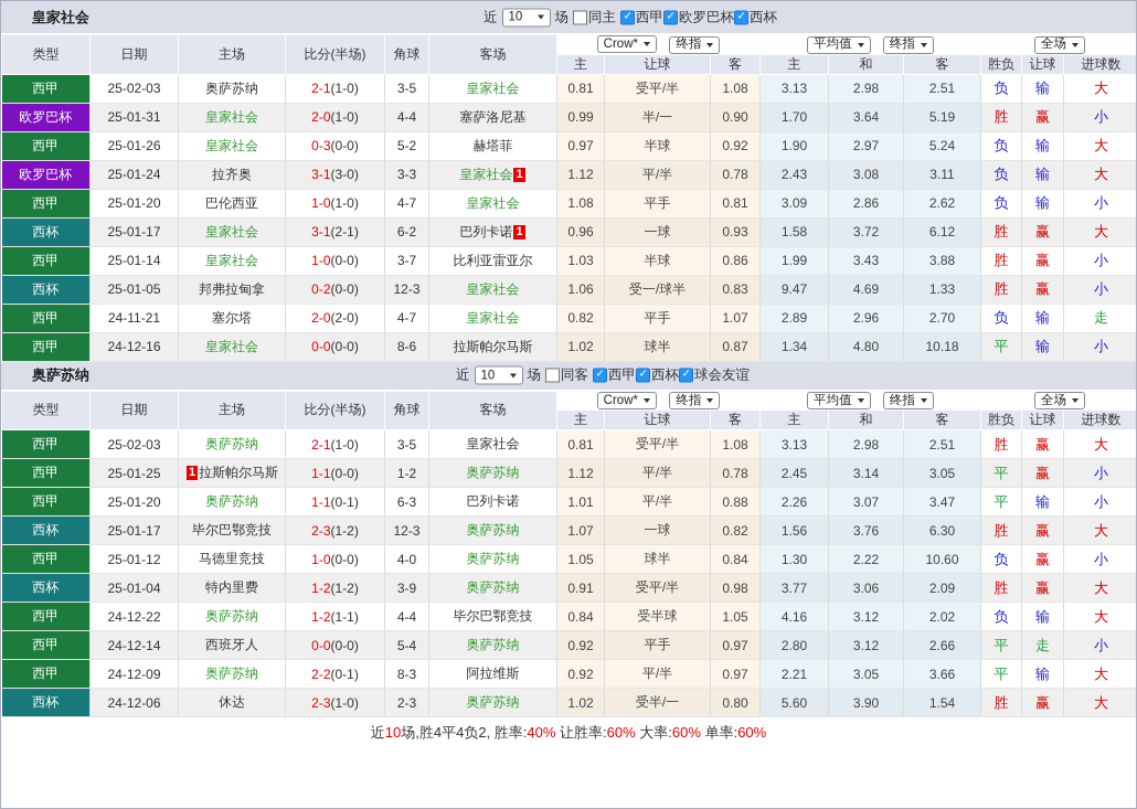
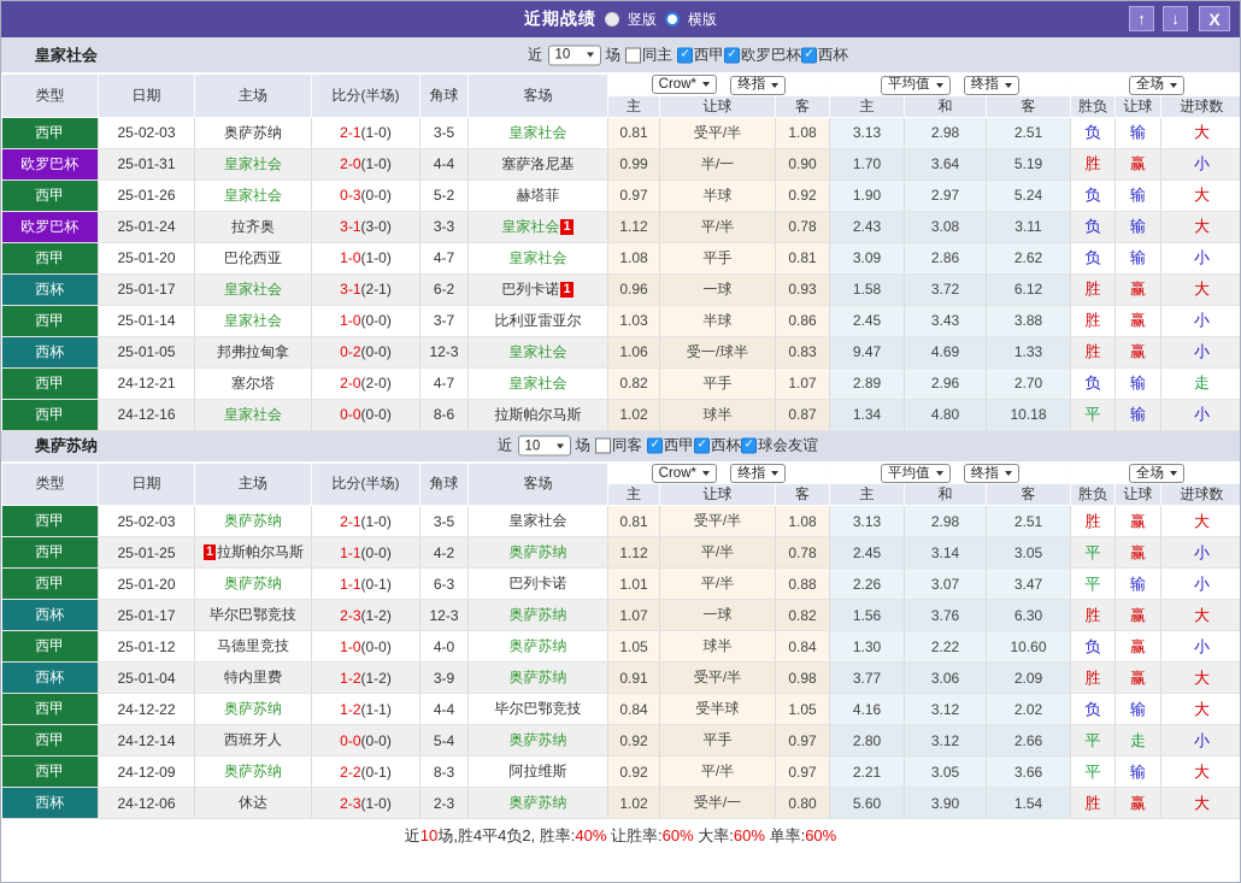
+ 近期战绩
+ 竖版
+ 横版
+ ↑
+ ↓
+ X
  皇家社会
  近
  10
  场
  同主
  西甲
  欧罗巴杯
  西杯
  类型	日期	主场	比分(半场)	角球	客场	Crow* 终指	平均值 终指	全场
  主	让球	客	主	和	客	胜负	让球	进球数
  西甲	25-02-03	奥萨苏纳	2-1(1-0)	3-5	皇家社会	0.81	受平/半	1.08	3.13	2.98	2.51	负	输	大
  欧罗巴杯	25-01-31	皇家社会	2-0(1-0)	4-4	塞萨洛尼基	0.99	半/一	0.90	1.70	3.64	5.19	胜	赢	小
  西甲	25-01-26	皇家社会	0-3(0-0)	5-2	赫塔菲	0.97	半球	0.92	1.90	2.97	5.24	负	输	大
  欧罗巴杯	25-01-24	拉齐奥	3-1(3-0)	3-3	皇家社会 1	1.12	平/半	0.78	2.43	3.08	3.11	负	输	大
  西甲	25-01-20	巴伦西亚	1-0(1-0)	4-7	皇家社会	1.08	平手	0.81	3.09	2.86	2.62	负	输	小
  西杯	25-01-17	皇家社会	3-1(2-1)	6-2	巴列卡诺 1	0.96	一球	0.93	1.58	3.72	6.12	胜	赢	大
- 西甲	25-01-14	皇家社会	1-0(0-0)	3-7	比利亚雷亚尔	1.03	半球	0.86	1.99	3.43	3.88	胜	赢	小
+ 西甲	25-01-14	皇家社会	1-0(0-0)	3-7	比利亚雷亚尔	1.03	半球	0.86	2.45	3.43	3.88	胜	赢	小
  西杯	25-01-05	邦弗拉甸拿	0-2(0-0)	12-3	皇家社会	1.06	受一/球半	0.83	9.47	4.69	1.33	胜	赢	小
- 西甲	24-11-21	塞尔塔	2-0(2-0)	4-7	皇家社会	0.82	平手	1.07	2.89	2.96	2.70	负	输	走
+ 西甲	24-12-21	塞尔塔	2-0(2-0)	4-7	皇家社会	0.82	平手	1.07	2.89	2.96	2.70	负	输	走
  西甲	24-12-16	皇家社会	0-0(0-0)	8-6	拉斯帕尔马斯	1.02	球半	0.87	1.34	4.80	10.18	平	输	小
  奥萨苏纳
  近
  10
  场
  同客
  西甲
  西杯
  球会友谊
  类型	日期	主场	比分(半场)	角球	客场	Crow* 终指	平均值 终指	全场
  主	让球	客	主	和	客	胜负	让球	进球数
  西甲	25-02-03	奥萨苏纳	2-1(1-0)	3-5	皇家社会	0.81	受平/半	1.08	3.13	2.98	2.51	胜	赢	大
- 西甲	25-01-25	1 拉斯帕尔马斯	1-1(0-0)	1-2	奥萨苏纳	1.12	平/半	0.78	2.45	3.14	3.05	平	赢	小
+ 西甲	25-01-25	1 拉斯帕尔马斯	1-1(0-0)	4-2	奥萨苏纳	1.12	平/半	0.78	2.45	3.14	3.05	平	赢	小
  西甲	25-01-20	奥萨苏纳	1-1(0-1)	6-3	巴列卡诺	1.01	平/半	0.88	2.26	3.07	3.47	平	输	小
  西杯	25-01-17	毕尔巴鄂竞技	2-3(1-2)	12-3	奥萨苏纳	1.07	一球	0.82	1.56	3.76	6.30	胜	赢	大
  西甲	25-01-12	马德里竞技	1-0(0-0)	4-0	奥萨苏纳	1.05	球半	0.84	1.30	2.22	10.60	负	赢	小
  西杯	25-01-04	特内里费	1-2(1-2)	3-9	奥萨苏纳	0.91	受平/半	0.98	3.77	3.06	2.09	胜	赢	大
  西甲	24-12-22	奥萨苏纳	1-2(1-1)	4-4	毕尔巴鄂竞技	0.84	受半球	1.05	4.16	3.12	2.02	负	输	大
  西甲	24-12-14	西班牙人	0-0(0-0)	5-4	奥萨苏纳	0.92	平手	0.97	2.80	3.12	2.66	平	走	小
  西甲	24-12-09	奥萨苏纳	2-2(0-1)	8-3	阿拉维斯	0.92	平/半	0.97	2.21	3.05	3.66	平	输	大
  西杯	24-12-06	休达	2-3(1-0)	2-3	奥萨苏纳	1.02	受半/一	0.80	5.60	3.90	1.54	胜	赢	大
  近10场,胜4平4负2, 胜率:40% 让胜率:60% 大率:60% 单率:60%
